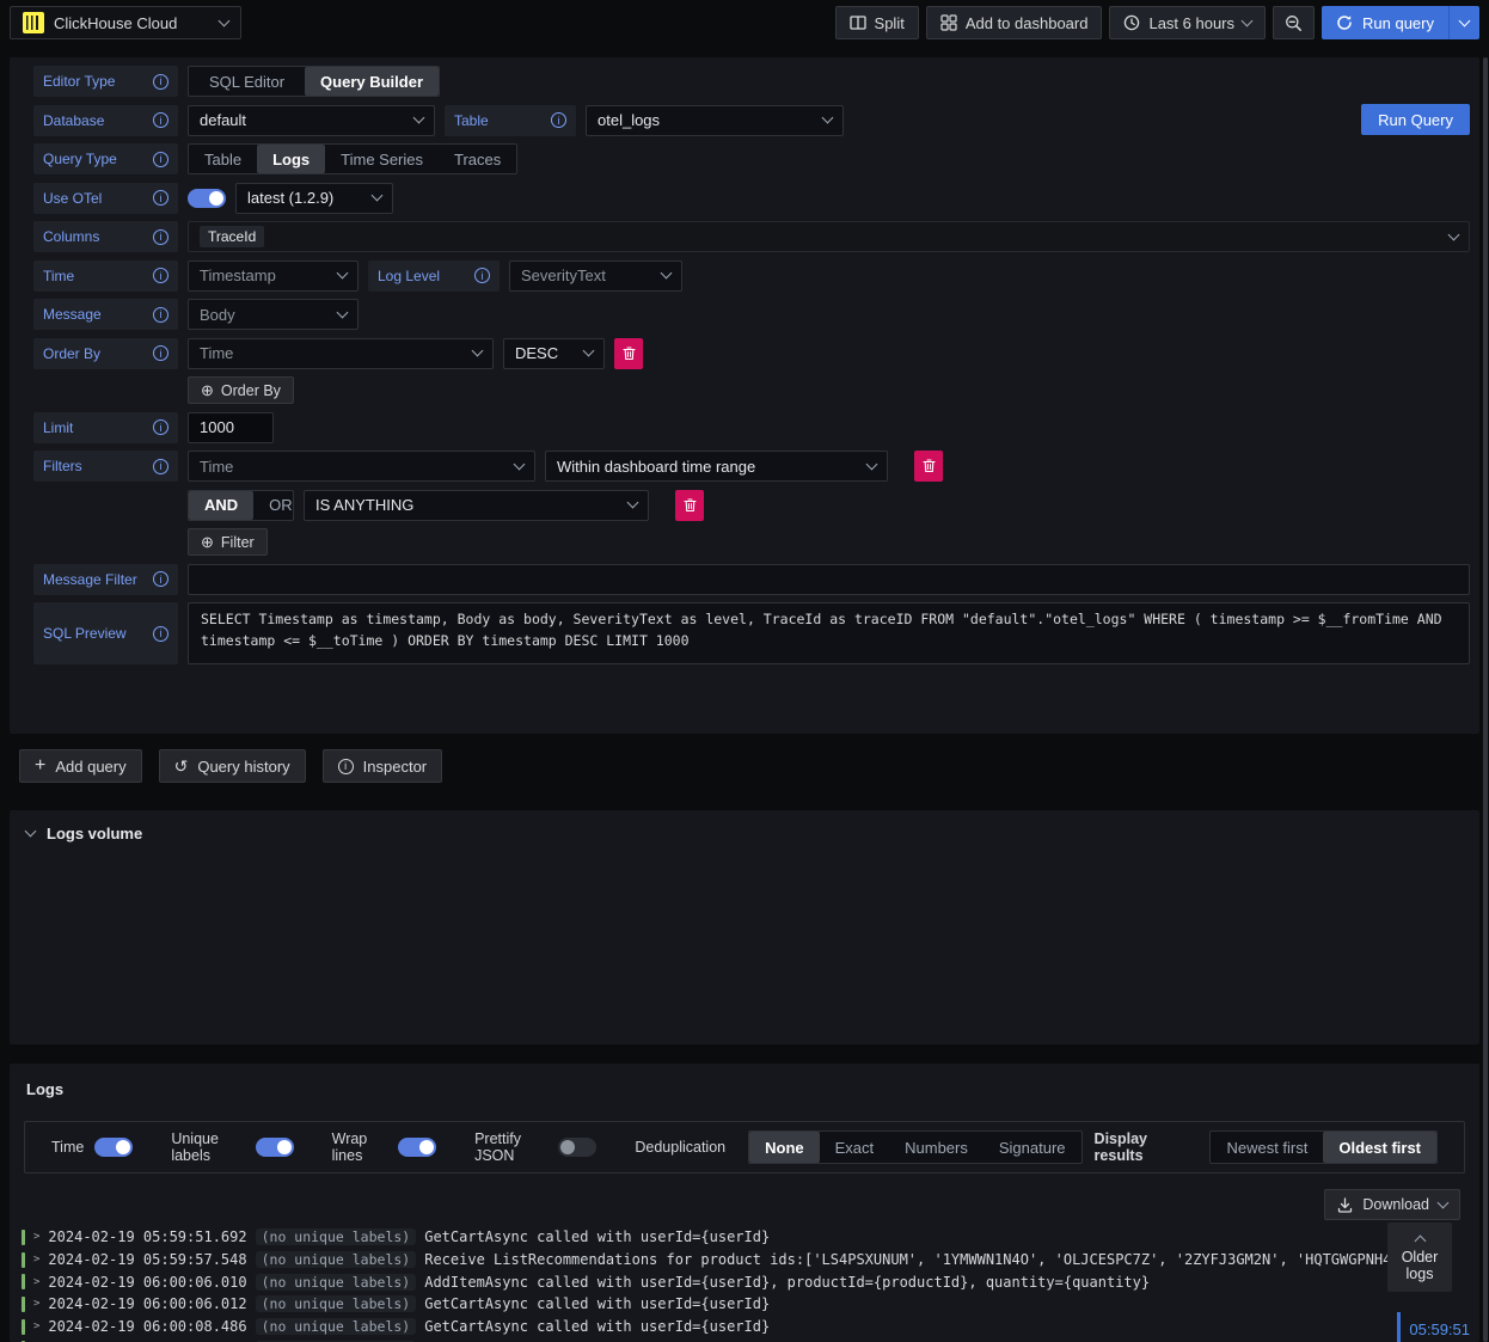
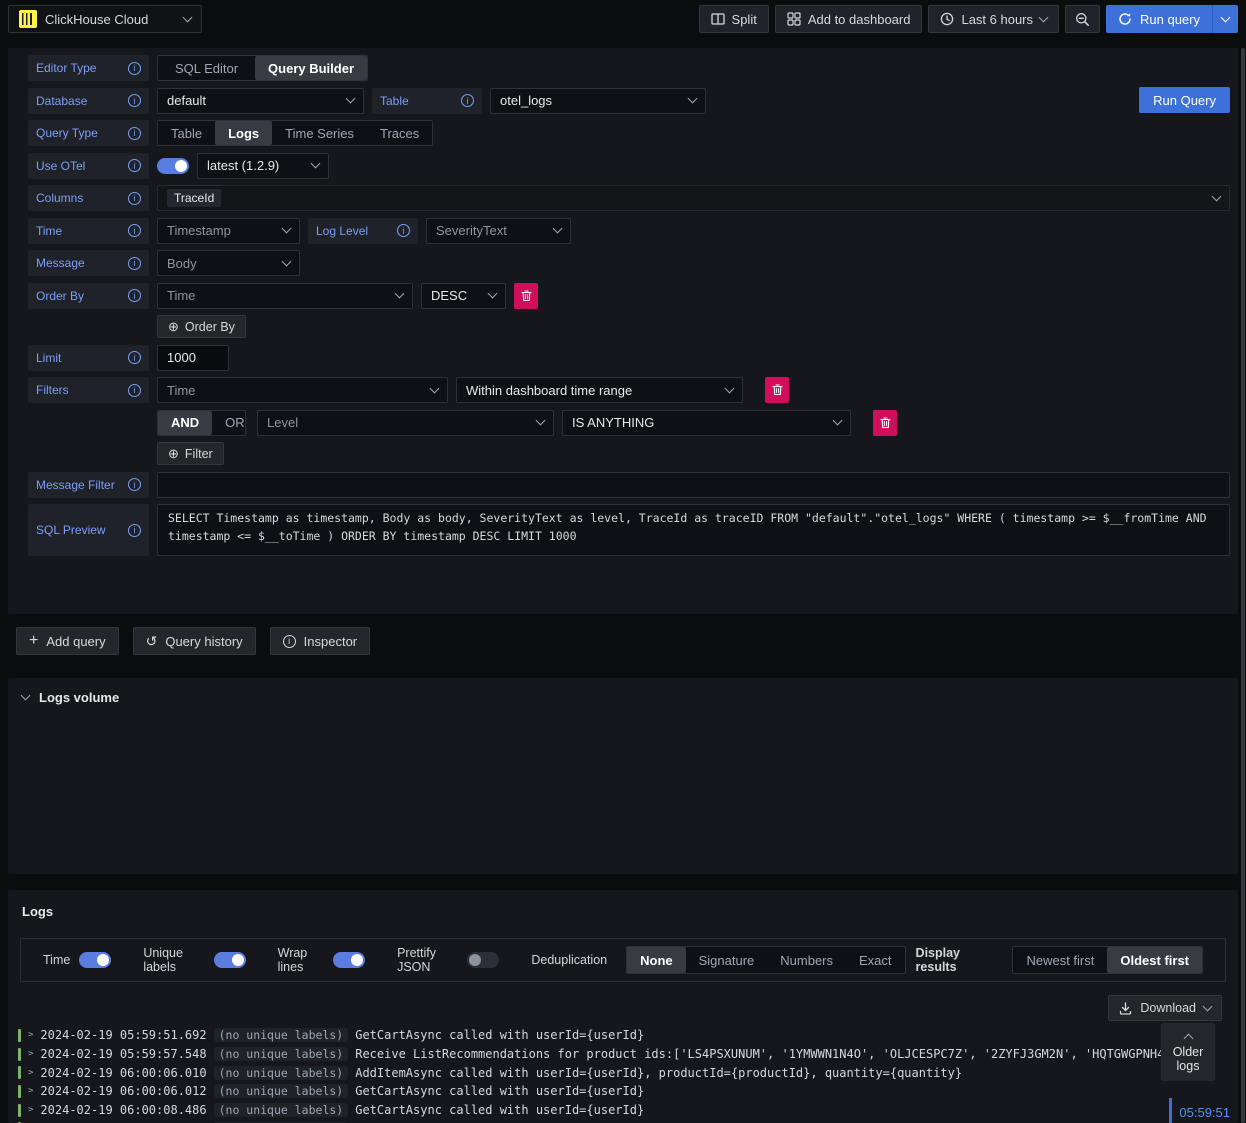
  ClickHouse Cloud
  Split
  Add to dashboard
  Last 6 hours
  Run query
  Run Query
  Editor Type
  i
  SQL Editor
  Query Builder
  Database
  i
  default
  Table
  i
  otel_logs
  Query Type
  i
  Table
  Logs
  Time Series
  Traces
  Use OTel
  i
  latest (1.2.9)
  Columns
  i
  TraceId
  Time
  i
  Timestamp
  Log Level
  i
  SeverityText
  Message
  i
  Body
  Order By
  i
  Time
  DESC
  ⊕
  Order By
  Limit
  i
  1000
  Filters
  i
  Time
  Within dashboard time range
  AND
  OR
+ Level
  IS ANYTHING
  ⊕
  Filter
  Message Filter
  i
  SQL Preview
  i
  SELECT Timestamp as timestamp, Body as body, SeverityText as level, TraceId as traceID FROM "default"."otel_logs" WHERE ( timestamp >= $__fromTime AND timestamp <= $__toTime ) ORDER BY timestamp DESC LIMIT 1000
  +
  Add query
  ↺
  Query history
  i
  Inspector
  Logs volume
  Logs
  Time
  Unique labels
  Wrap lines
  Prettify JSON
  Deduplication
  None
- Exact
+ Signature
  Numbers
- Signature
+ Exact
  Display results
  Newest first
  Oldest first
  Download
  >
  2024-02-19 05:59:51.692
  (no unique labels)
  GetCartAsync called with userId={userId}
  >
  2024-02-19 05:59:57.548
  (no unique labels)
  Receive ListRecommendations for product ids:['LS4PSXUNUM', '1YMWWN1N4O', 'OLJCESPC7Z', '2ZYFJ3GM2N', 'HQTGWGPNH
  >
  2024-02-19 06:00:06.010
  (no unique labels)
  AddItemAsync called with userId={userId}, productId={productId}, quantity={quantity}
  >
  2024-02-19 06:00:06.012
  (no unique labels)
  GetCartAsync called with userId={userId}
  >
  2024-02-19 06:00:08.486
  (no unique labels)
  GetCartAsync called with userId={userId}
  Older logs
  05:59:51
